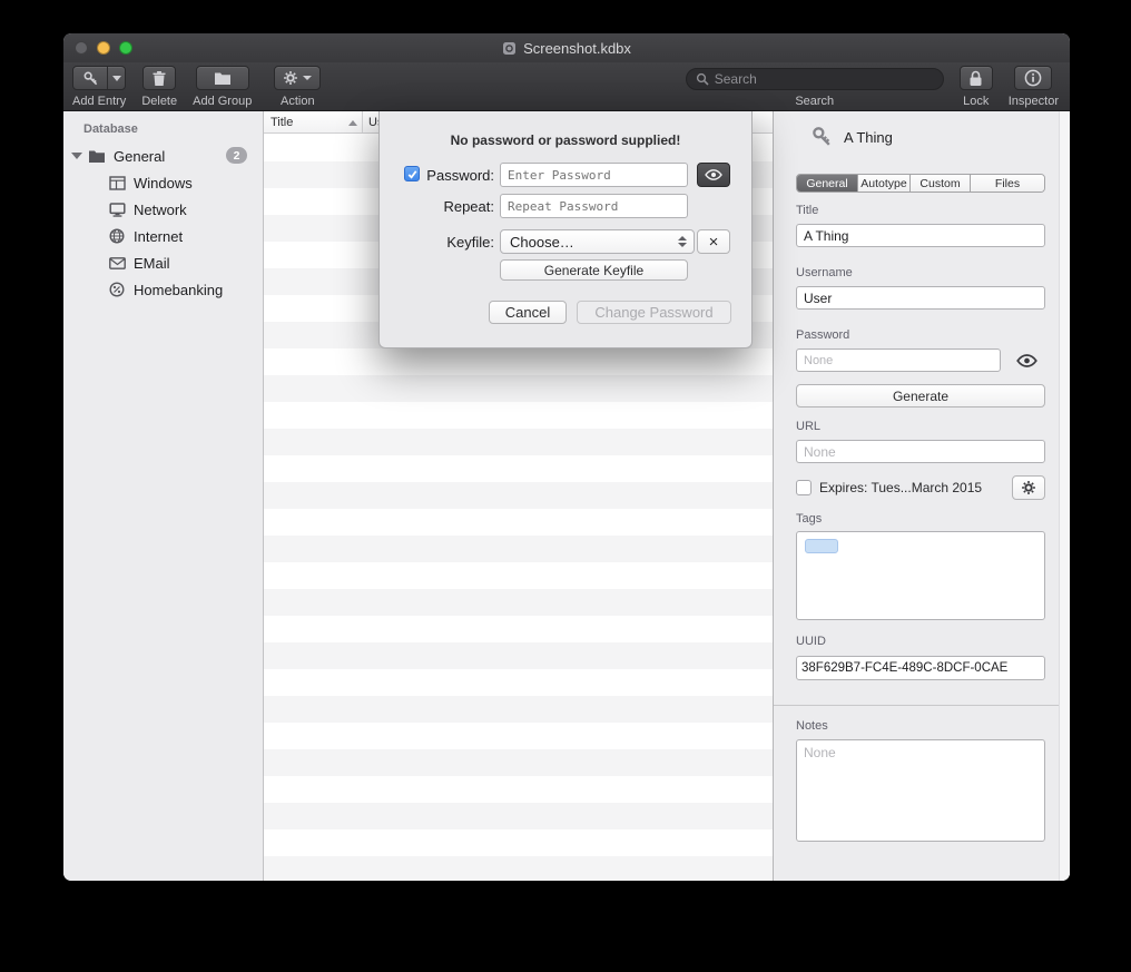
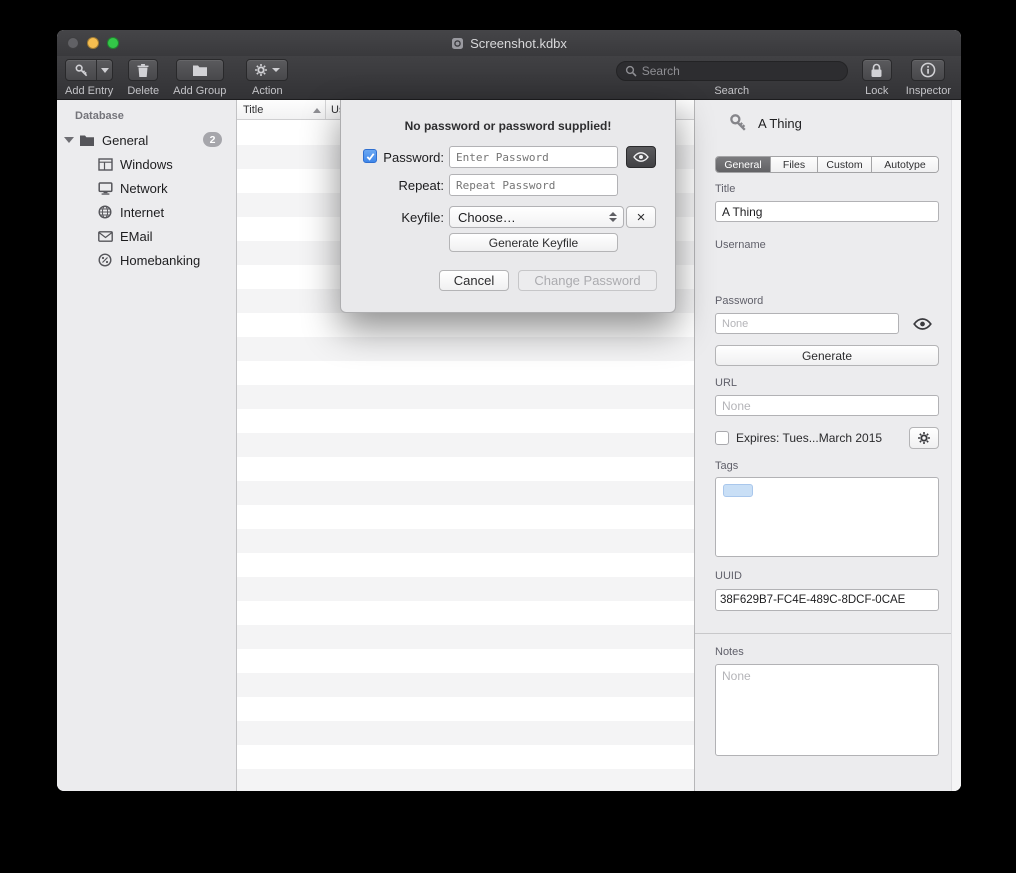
  Screenshot.kdbx
  Add Entry
  Delete
  Add Group
  Action
  Search
  Search
  Lock
  Inspector
  Database
  General
  2
  Windows
  Network
  Internet
  EMail
  Homebanking
  Title
  A Thing
  General
- Autotype
+ Files
  Custom
- Files
+ Autotype
  Title
  A Thing
  Username
- User
  Password
  None
  Generate
  URL
  None
  Expires: Tues...March 2015
  Tags
  UUID
  38F629B7-FC4E-489C-8DCF-0CAE
  Notes
  None
  No password or password supplied!
  Password:
  Enter Password
  Repeat:
  Repeat Password
  Keyfile:
  Choose…
  ×
  Generate Keyfile
  Cancel
  Change Password
